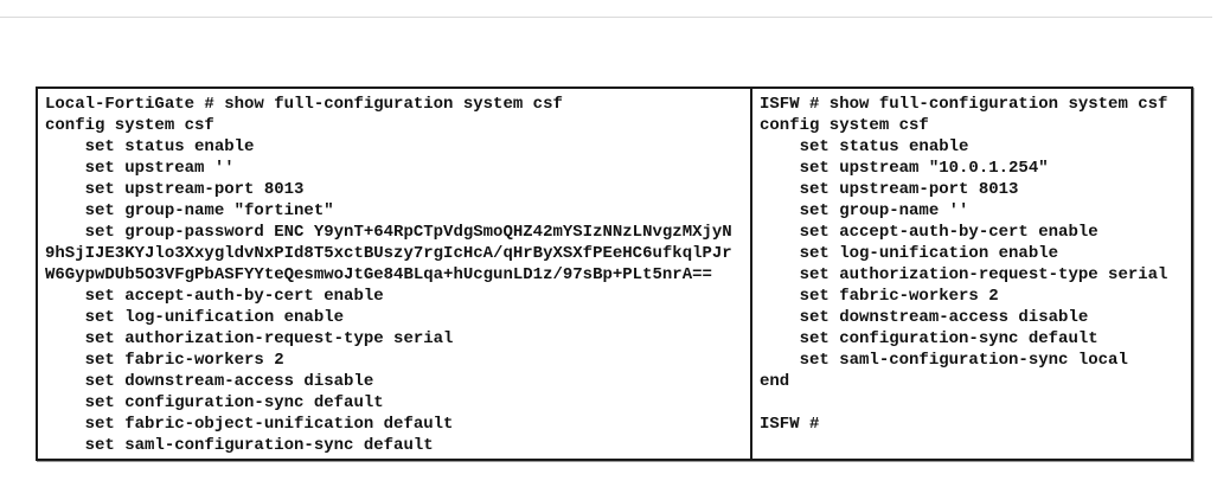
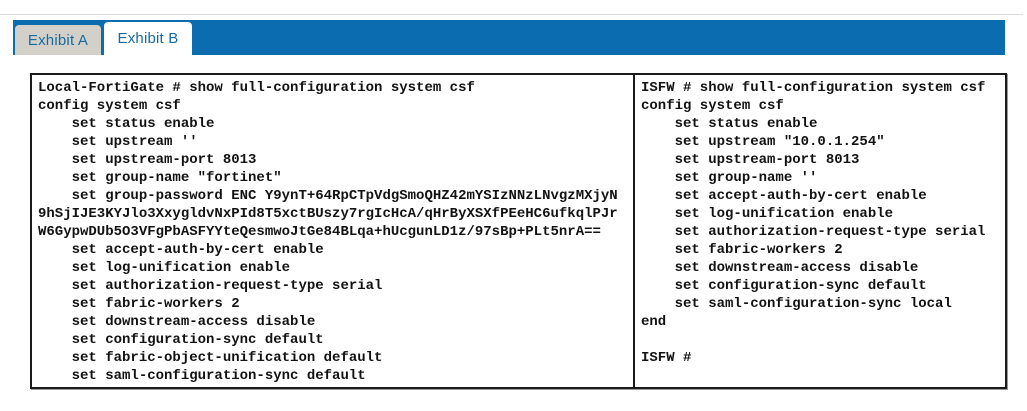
+ Exhibit A
+ Exhibit B
  Local-FortiGate # show full-configuration system csf
  config system csf
  set status enable
  set upstream ''
  set upstream-port 8013
  set group-name "fortinet"
  set group-password ENC Y9ynT+64RpCTpVdgSmoQHZ42mYSIzNNzLNvgzMXjyN
  9hSjIJE3KYJlo3XxygldvNxPId8T5xctBUszy7rgIcHcA/qHrByXSXfPEeHC6ufkqlPJr
  W6GypwDUb5O3VFgPbASFYYteQesmwoJtGe84BLqa+hUcgunLD1z/97sBp+PLt5nrA==
  set accept-auth-by-cert enable
  set log-unification enable
  set authorization-request-type serial
  set fabric-workers 2
  set downstream-access disable
  set configuration-sync default
  set fabric-object-unification default
  set saml-configuration-sync default
  ISFW # show full-configuration system csf
  config system csf
  set status enable
  set upstream "10.0.1.254"
  set upstream-port 8013
  set group-name ''
  set accept-auth-by-cert enable
  set log-unification enable
  set authorization-request-type serial
  set fabric-workers 2
  set downstream-access disable
  set configuration-sync default
  set saml-configuration-sync local
  end
  ISFW #
